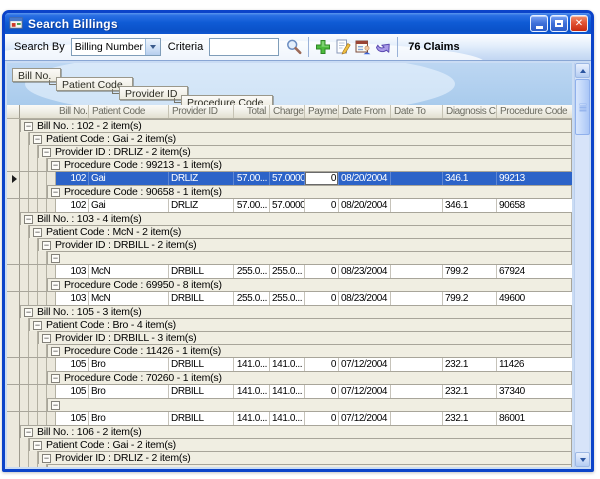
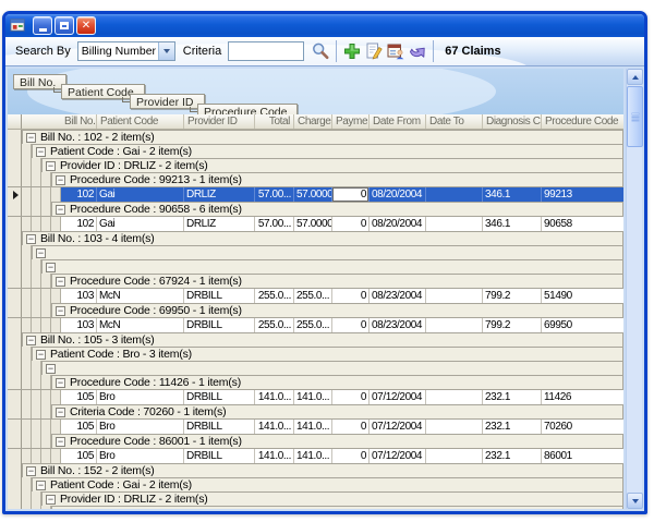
- Search Billings
  ✕
  Search By
  Billing Number
  Criteria
- 76 Claims
+ 67 Claims
  Bill No.
  Patient Code
  Provider ID
  Procedure Code
  Bill No.
  Patient Code
  Provider ID
  Total
  Charge
  Payme.
  Date From
  Date To
  Diagnosis C
  Procedure Code
  −
  Bill No. : 102 - 2 item(s)
  −
  Patient Code : Gai - 2 item(s)
  −
  Provider ID : DRLIZ - 2 item(s)
  −
  Procedure Code : 99213 - 1 item(s)
  102
  Gai
  DRLIZ
  57.00...
  57.0000
  0
  08/20/2004
  346.1
  99213
  −
- Procedure Code : 90658 - 1 item(s)
+ Procedure Code : 90658 - 6 item(s)
  102
  Gai
  DRLIZ
  57.00...
  57.0000
  0
  08/20/2004
  346.1
  90658
  −
  Bill No. : 103 - 4 item(s)
  −
- Patient Code : McN - 2 item(s)
  −
- Provider ID : DRBILL - 2 item(s)
  −
+ Procedure Code : 67924 - 1 item(s)
  103
  McN
  DRBILL
  255.0...
  255.0...
  0
  08/23/2004
  799.2
- 67924
+ 51490
  −
- Procedure Code : 69950 - 8 item(s)
+ Procedure Code : 69950 - 1 item(s)
  103
  McN
  DRBILL
  255.0...
  255.0...
  0
  08/23/2004
  799.2
- 49600
+ 69950
  −
  Bill No. : 105 - 3 item(s)
  −
- Patient Code : Bro - 4 item(s)
+ Patient Code : Bro - 3 item(s)
  −
- Provider ID : DRBILL - 3 item(s)
  −
  Procedure Code : 11426 - 1 item(s)
  105
  Bro
  DRBILL
  141.0...
  141.0...
  0
  07/12/2004
  232.1
  11426
  −
- Procedure Code : 70260 - 1 item(s)
+ Criteria Code : 70260 - 1 item(s)
  105
  Bro
  DRBILL
  141.0...
  141.0...
  0
  07/12/2004
  232.1
- 37340
+ 70260
  −
+ Procedure Code : 86001 - 1 item(s)
  105
  Bro
  DRBILL
  141.0...
  141.0...
  0
  07/12/2004
  232.1
  86001
  −
- Bill No. : 106 - 2 item(s)
+ Bill No. : 152 - 2 item(s)
  −
  Patient Code : Gai - 2 item(s)
  −
  Provider ID : DRLIZ - 2 item(s)
